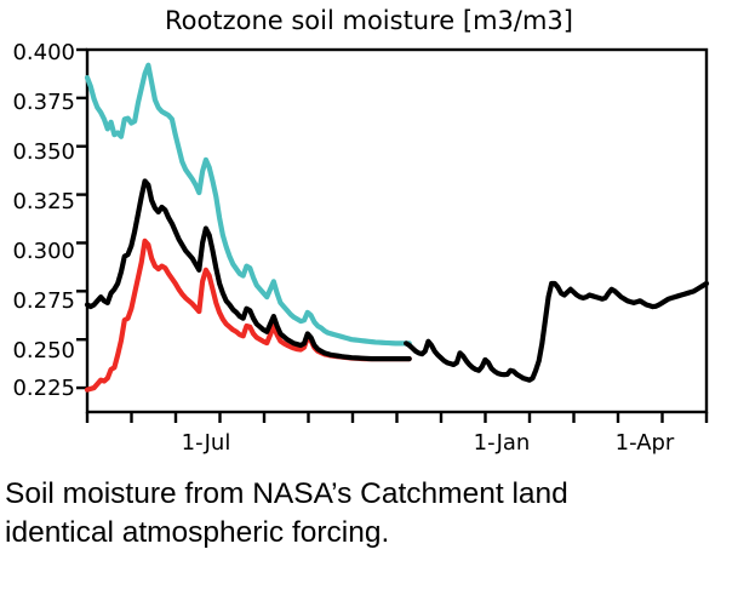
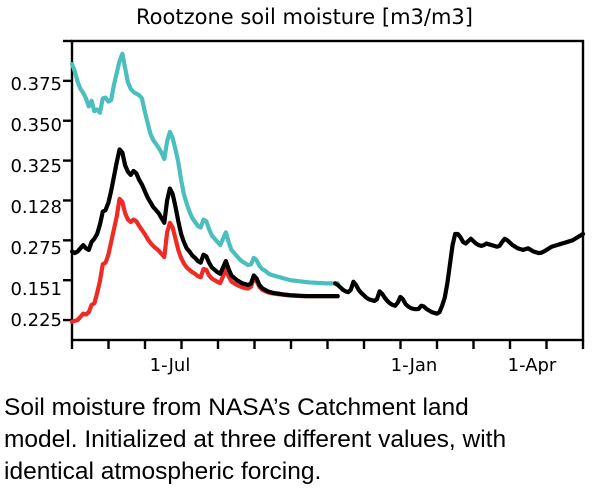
  Rootzone soil moisture [m3/m3]
- 0.400
  0.375
  0.350
  0.325
- 0.300
+ 0.128
  0.275
- 0.250
+ 0.151
  0.225
  1-Jul
  1-Jan
  1-Apr
  Soil moisture from NASA’s Catchment land
+ model. Initialized at three different values, with
  identical atmospheric forcing.
